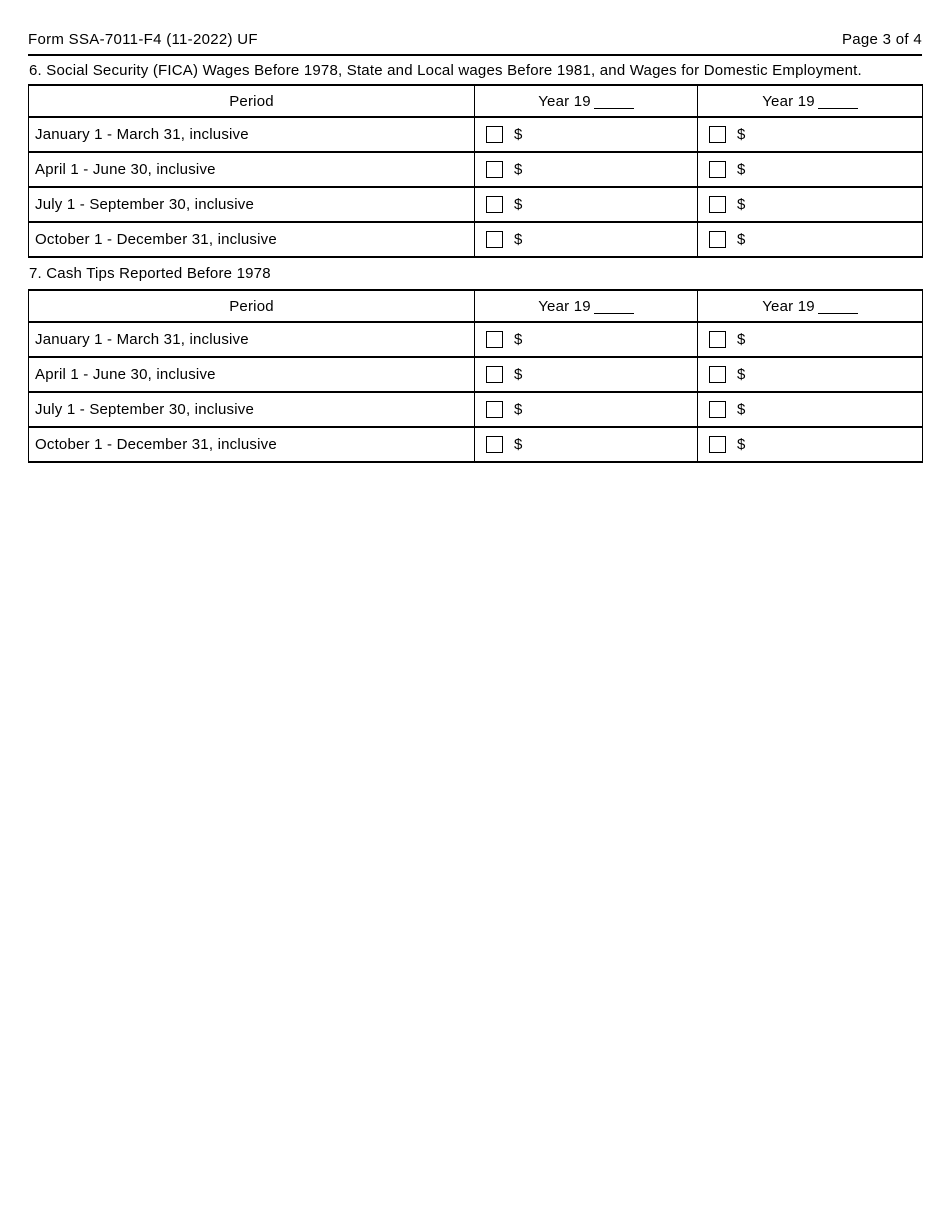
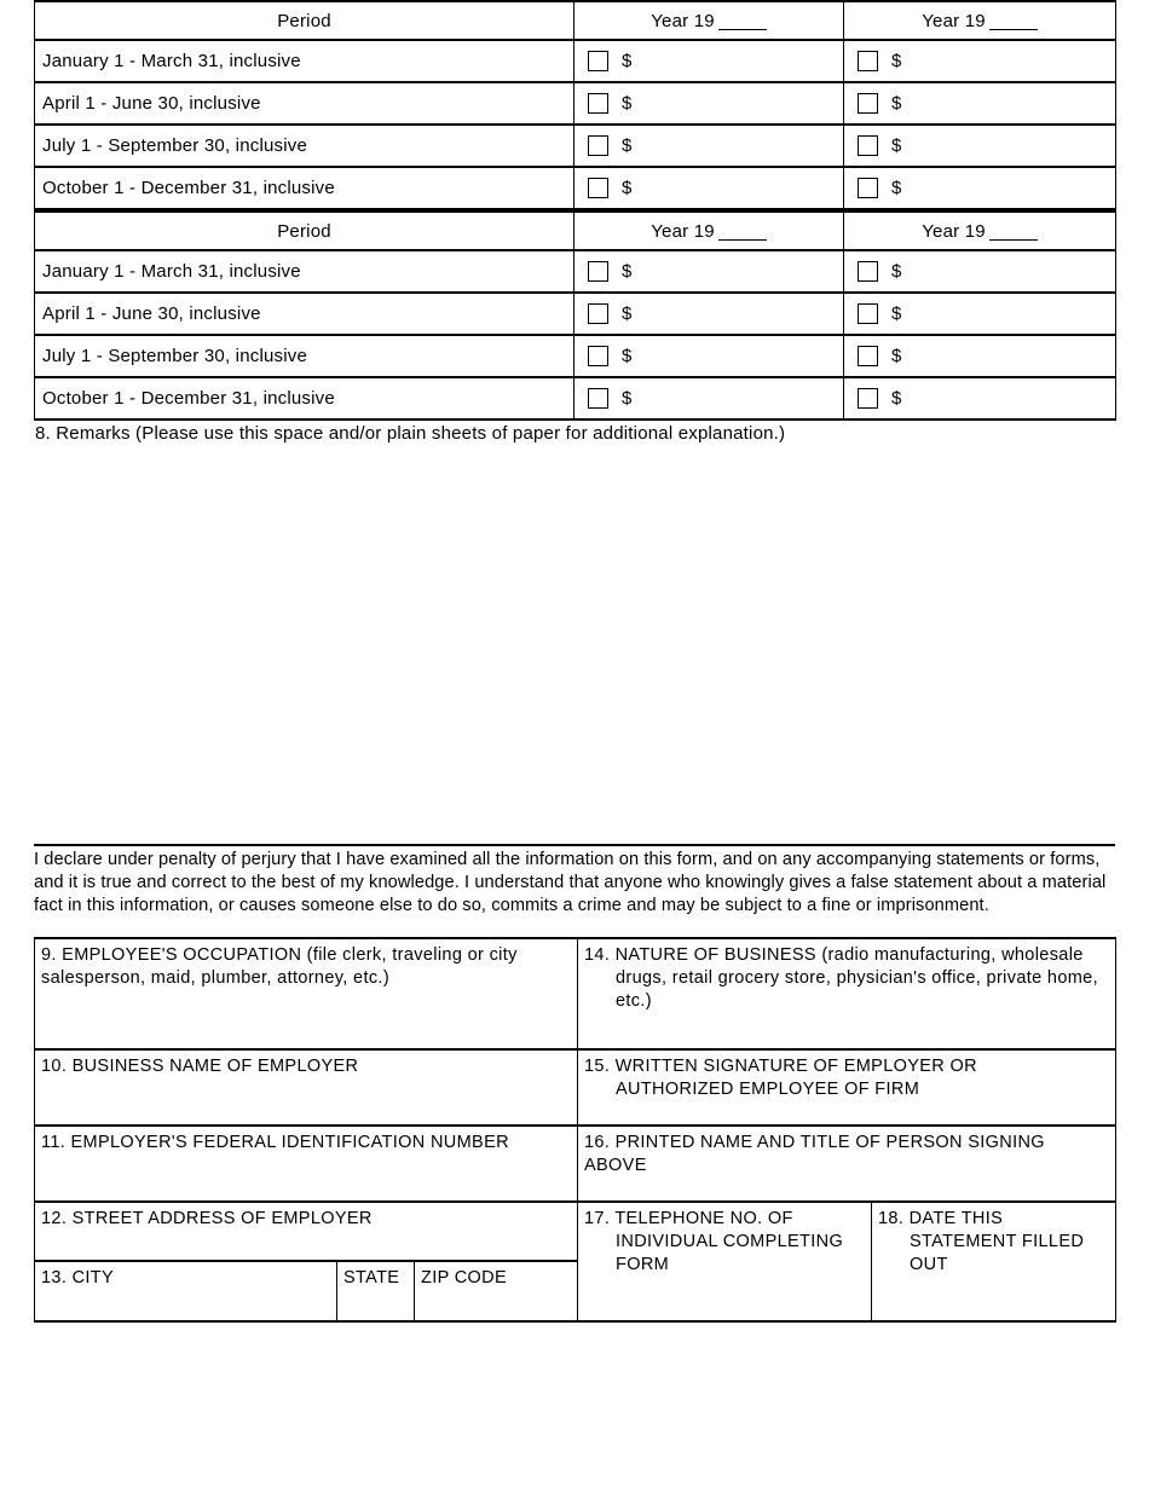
- Form SSA-7011-F4 (11-2022) UF
- Page 3 of 4
- 6. Social Security (FICA) Wages Before 1978, State and Local wages Before 1981, and Wages for Domestic Employment.
  Period	Year 19	Year 19
  January 1 - March 31, inclusive	$	$
  April 1 - June 30, inclusive	$	$
  July 1 - September 30, inclusive	$	$
  October 1 - December 31, inclusive	$	$
- 7. Cash Tips Reported Before 1978
  Period	Year 19	Year 19
  January 1 - March 31, inclusive	$	$
  April 1 - June 30, inclusive	$	$
  July 1 - September 30, inclusive	$	$
  October 1 - December 31, inclusive	$	$
+ 8. Remarks (Please use this space and/or plain sheets of paper for additional explanation.)
+ I declare under penalty of perjury that I have examined all the information on this form, and on any accompanying statements or forms, and it is true and correct to the best of my knowledge. I understand that anyone who knowingly gives a false statement about a material fact in this information, or causes someone else to do so, commits a crime and may be subject to a fine or imprisonment.
+ 9. EMPLOYEE'S OCCUPATION (file clerk, traveling or city salesperson, maid, plumber, attorney, etc.)	14. NATURE OF BUSINESS (radio manufacturing, wholesale drugs, retail grocery store, physician's office, private home, etc.)
+ 10. BUSINESS NAME OF EMPLOYER	15. WRITTEN SIGNATURE OF EMPLOYER OR AUTHORIZED EMPLOYEE OF FIRM
+ 11. EMPLOYER'S FEDERAL IDENTIFICATION NUMBER	16. PRINTED NAME AND TITLE OF PERSON SIGNING ABOVE
+ 12. STREET ADDRESS OF EMPLOYER	17. TELEPHONE NO. OF INDIVIDUAL COMPLETING FORM	18. DATE THIS STATEMENT FILLED OUT
+ 13. CITY	STATE	ZIP CODE
